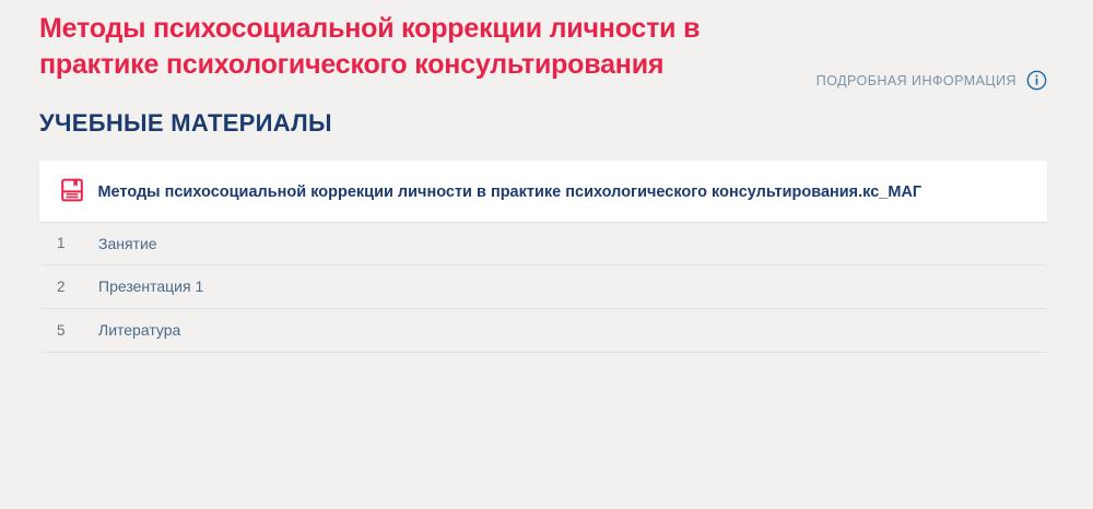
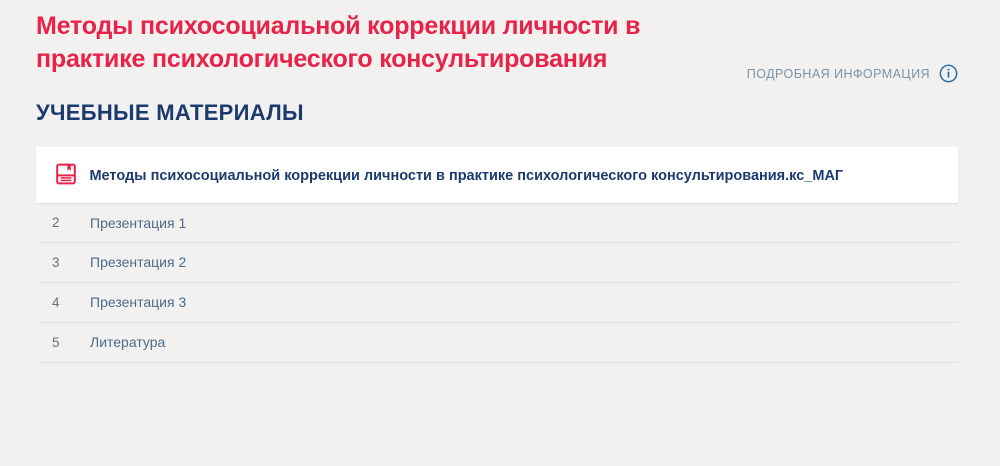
  Методы психосоциальной коррекции личности в практике психологического консультирования
  ПОДРОБНАЯ ИНФОРМАЦИЯ
  УЧЕБНЫЕ МАТЕРИАЛЫ
  Методы психосоциальной коррекции личности в практике психологического консультирования.кс_МАГ
- 1
- Занятие
  2
  Презентация 1
+ 3
+ Презентация 2
+ 4
+ Презентация 3
  5
  Литература
